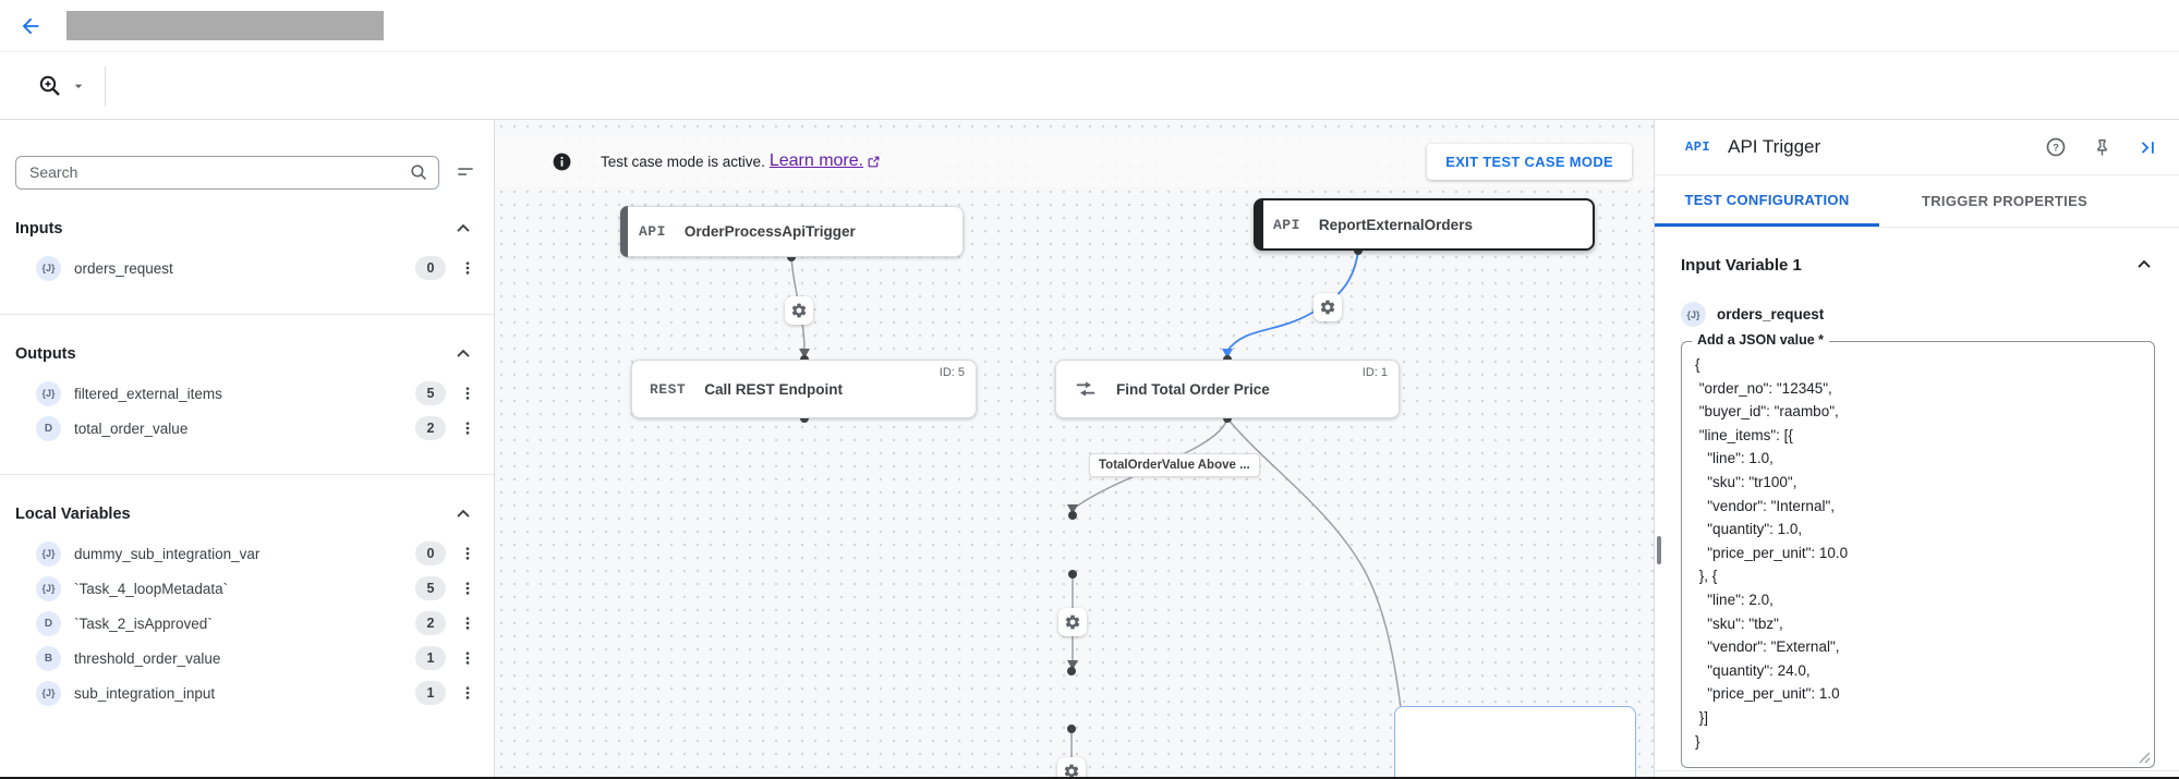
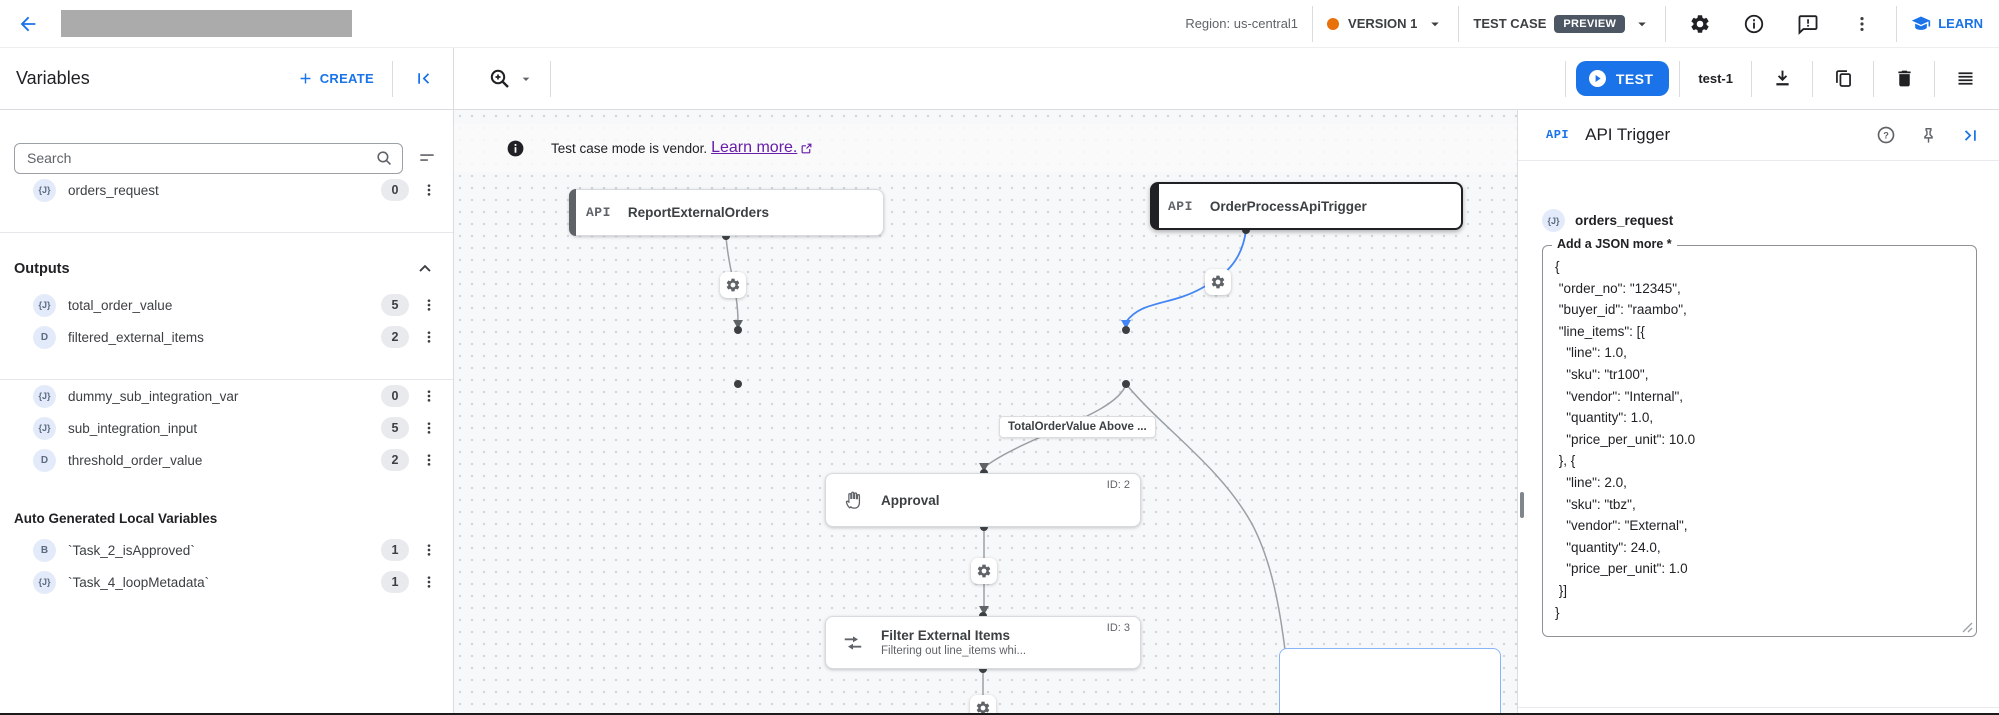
+ Region: us-central1
+ VERSION 1
+ TEST CASE
+ PREVIEW
+ LEARN
+ Variables
+ CREATE
+ TEST
+ test-1
  Search
- Inputs
  {J}
  orders_request
  0
  Outputs
  {J}
- filtered_external_items
+ total_order_value
  5
  D
- total_order_value
+ filtered_external_items
  2
- Local Variables
  {J}
  dummy_sub_integration_var
  0
  {J}
- `Task_4_loopMetadata`
+ sub_integration_input
  5
  D
- `Task_2_isApproved`
+ threshold_order_value
  2
+ Auto Generated Local Variables
  B
- threshold_order_value
+ `Task_2_isApproved`
  1
  {J}
- sub_integration_input
+ `Task_4_loopMetadata`
  1
- Test case mode is active.
+ Test case mode is vendor.
  Learn more.
- EXIT TEST CASE MODE
  API
- OrderProcessApiTrigger
+ ReportExternalOrders
  API
- ReportExternalOrders
+ OrderProcessApiTrigger
- REST
- Call REST Endpoint
- ID: 5
- Find Total Order Price
- ID: 1
  TotalOrderValue Above ...
+ Approval
+ ID: 2
+ Filter External Items
+ Filtering out line_items whi...
+ ID: 3
  API
  API Trigger
  ?
- TEST CONFIGURATION
- TRIGGER PROPERTIES
- Input Variable 1
  {J}
  orders_request
- Add a JSON value *
+ Add a JSON more *
  {
  "order_no": "12345",
  "buyer_id": "raambo",
  "line_items": [{
  "line": 1.0,
  "sku": "tr100",
  "vendor": "Internal",
  "quantity": 1.0,
  "price_per_unit": 10.0
  }, {
  "line": 2.0,
  "sku": "tbz",
  "vendor": "External",
  "quantity": 24.0,
  "price_per_unit": 1.0
  }]
  }
